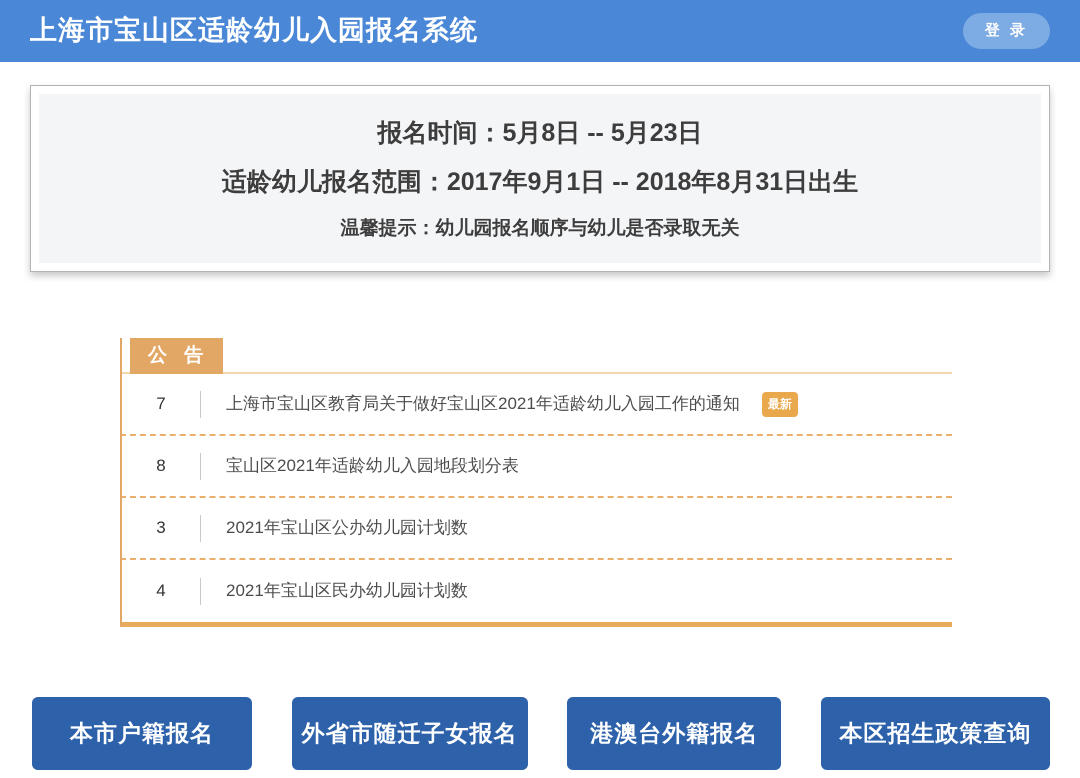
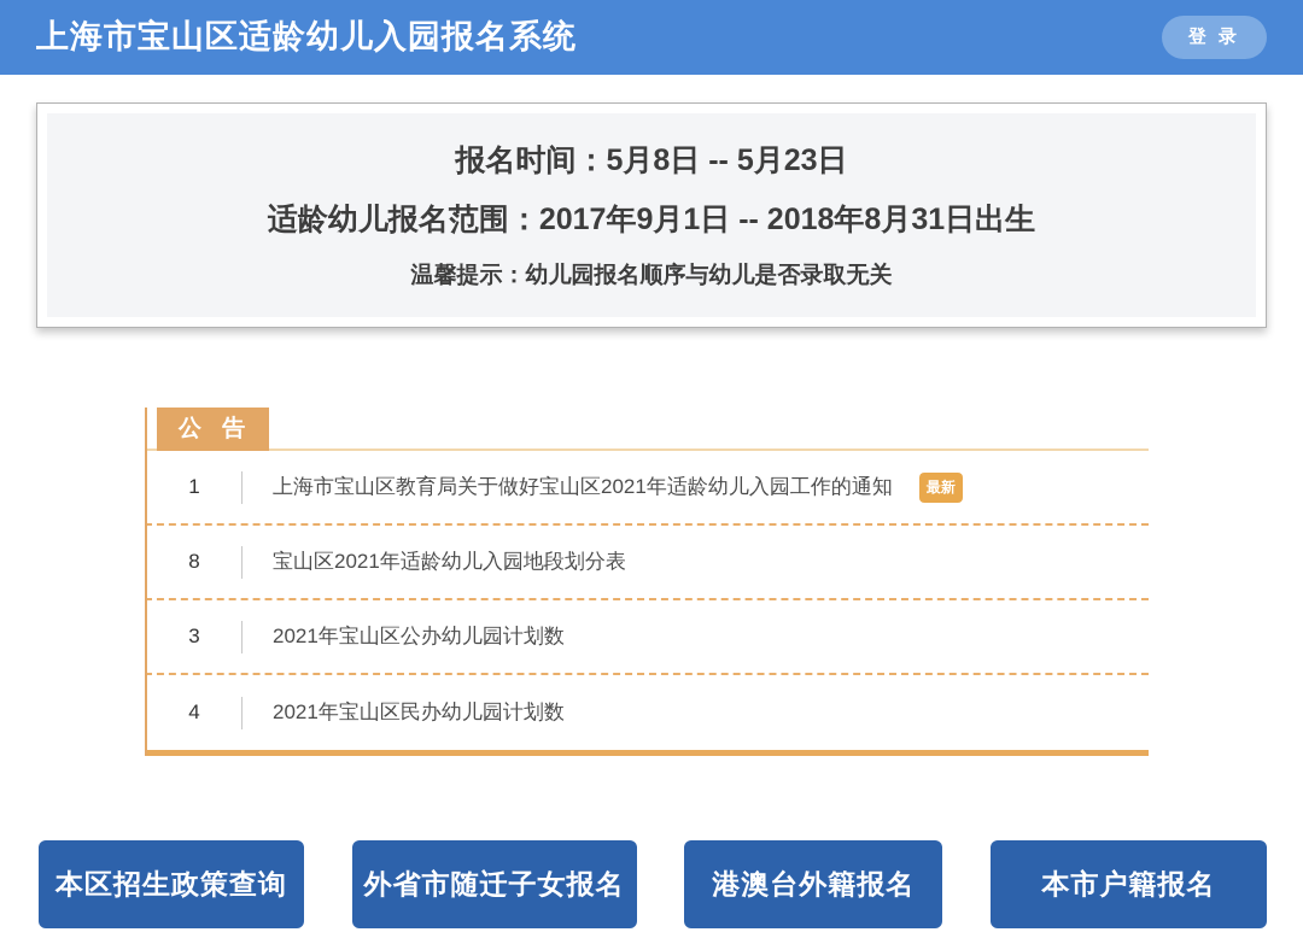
  上海市宝山区适龄幼儿入园报名系统
  登 录
  报名时间：5月8日 -- 5月23日
  适龄幼儿报名范围：2017年9月1日 -- 2018年8月31日出生
  温馨提示：幼儿园报名顺序与幼儿是否录取无关
  公 告
- 7
+ 1
  上海市宝山区教育局关于做好宝山区2021年适龄幼儿入园工作的通知
  最新
  8
  宝山区2021年适龄幼儿入园地段划分表
  3
  2021年宝山区公办幼儿园计划数
  4
  2021年宝山区民办幼儿园计划数
- 本市户籍报名
+ 本区招生政策查询
  外省市随迁子女报名
  港澳台外籍报名
- 本区招生政策查询
+ 本市户籍报名
